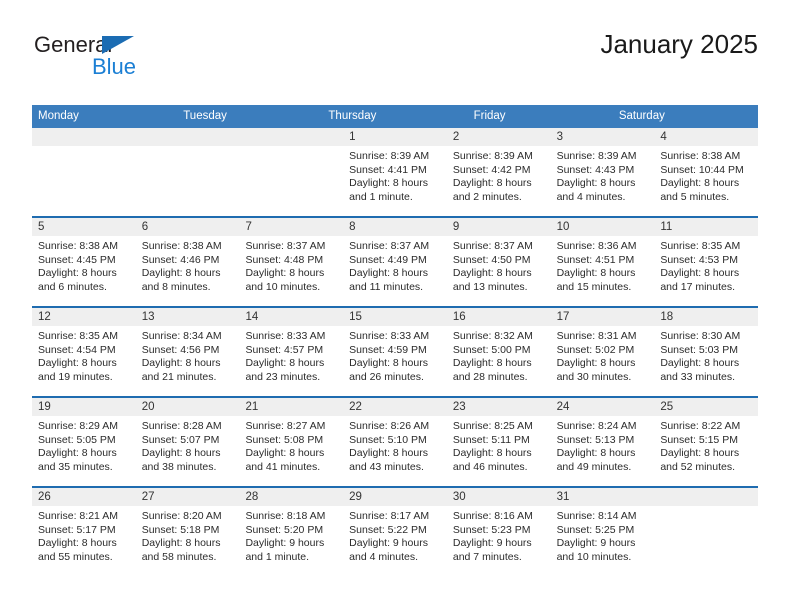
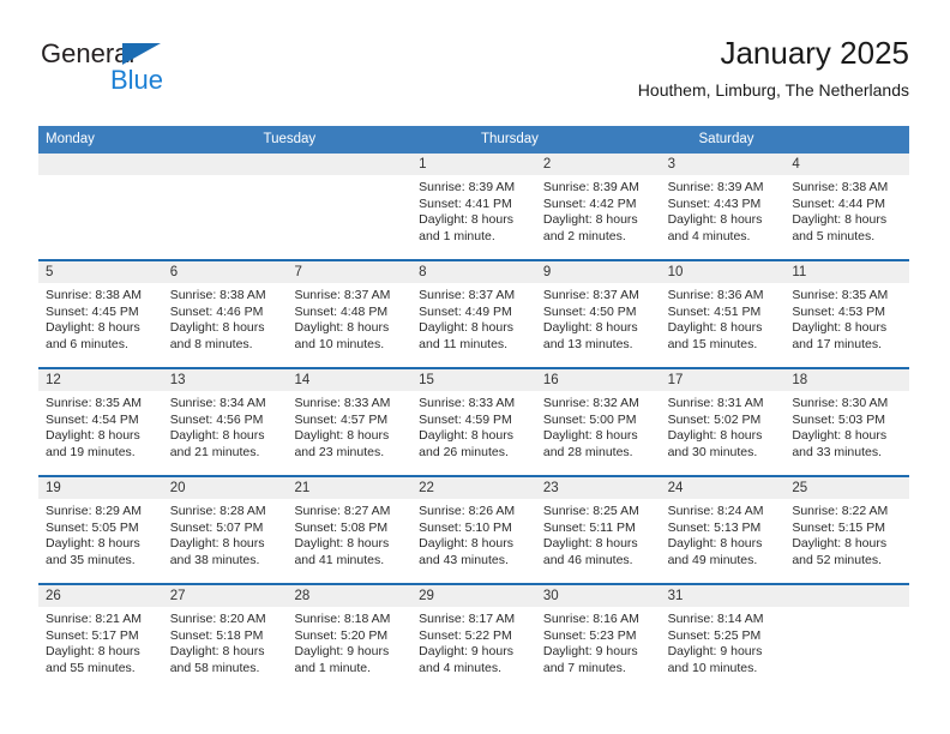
  General
  Blue
  January 2025
+ Houthem, Limburg, The Netherlands
  Monday
  Tuesday
  Thursday
- Friday
  Saturday
  1
  Sunrise: 8:39 AM
  Sunset: 4:41 PM
  Daylight: 8 hours
  and 1 minute.
  2
  Sunrise: 8:39 AM
  Sunset: 4:42 PM
  Daylight: 8 hours
  and 2 minutes.
  3
  Sunrise: 8:39 AM
  Sunset: 4:43 PM
  Daylight: 8 hours
  and 4 minutes.
  4
  Sunrise: 8:38 AM
- Sunset: 10:44 PM
+ Sunset: 4:44 PM
  Daylight: 8 hours
  and 5 minutes.
  5
  Sunrise: 8:38 AM
  Sunset: 4:45 PM
  Daylight: 8 hours
  and 6 minutes.
  6
  Sunrise: 8:38 AM
  Sunset: 4:46 PM
  Daylight: 8 hours
  and 8 minutes.
  7
  Sunrise: 8:37 AM
  Sunset: 4:48 PM
  Daylight: 8 hours
  and 10 minutes.
  8
  Sunrise: 8:37 AM
  Sunset: 4:49 PM
  Daylight: 8 hours
  and 11 minutes.
  9
  Sunrise: 8:37 AM
  Sunset: 4:50 PM
  Daylight: 8 hours
  and 13 minutes.
  10
  Sunrise: 8:36 AM
  Sunset: 4:51 PM
  Daylight: 8 hours
  and 15 minutes.
  11
  Sunrise: 8:35 AM
  Sunset: 4:53 PM
  Daylight: 8 hours
  and 17 minutes.
  12
  Sunrise: 8:35 AM
  Sunset: 4:54 PM
  Daylight: 8 hours
  and 19 minutes.
  13
  Sunrise: 8:34 AM
  Sunset: 4:56 PM
  Daylight: 8 hours
  and 21 minutes.
  14
  Sunrise: 8:33 AM
  Sunset: 4:57 PM
  Daylight: 8 hours
  and 23 minutes.
  15
  Sunrise: 8:33 AM
  Sunset: 4:59 PM
  Daylight: 8 hours
  and 26 minutes.
  16
  Sunrise: 8:32 AM
  Sunset: 5:00 PM
  Daylight: 8 hours
  and 28 minutes.
  17
  Sunrise: 8:31 AM
  Sunset: 5:02 PM
  Daylight: 8 hours
  and 30 minutes.
  18
  Sunrise: 8:30 AM
  Sunset: 5:03 PM
  Daylight: 8 hours
  and 33 minutes.
  19
  Sunrise: 8:29 AM
  Sunset: 5:05 PM
  Daylight: 8 hours
  and 35 minutes.
  20
  Sunrise: 8:28 AM
  Sunset: 5:07 PM
  Daylight: 8 hours
  and 38 minutes.
  21
  Sunrise: 8:27 AM
  Sunset: 5:08 PM
  Daylight: 8 hours
  and 41 minutes.
  22
  Sunrise: 8:26 AM
  Sunset: 5:10 PM
  Daylight: 8 hours
  and 43 minutes.
  23
  Sunrise: 8:25 AM
  Sunset: 5:11 PM
  Daylight: 8 hours
  and 46 minutes.
  24
  Sunrise: 8:24 AM
  Sunset: 5:13 PM
  Daylight: 8 hours
  and 49 minutes.
  25
  Sunrise: 8:22 AM
  Sunset: 5:15 PM
  Daylight: 8 hours
  and 52 minutes.
  26
  Sunrise: 8:21 AM
  Sunset: 5:17 PM
  Daylight: 8 hours
  and 55 minutes.
  27
  Sunrise: 8:20 AM
  Sunset: 5:18 PM
  Daylight: 8 hours
  and 58 minutes.
  28
  Sunrise: 8:18 AM
  Sunset: 5:20 PM
  Daylight: 9 hours
  and 1 minute.
  29
  Sunrise: 8:17 AM
  Sunset: 5:22 PM
  Daylight: 9 hours
  and 4 minutes.
  30
  Sunrise: 8:16 AM
  Sunset: 5:23 PM
  Daylight: 9 hours
  and 7 minutes.
  31
  Sunrise: 8:14 AM
  Sunset: 5:25 PM
  Daylight: 9 hours
  and 10 minutes.
